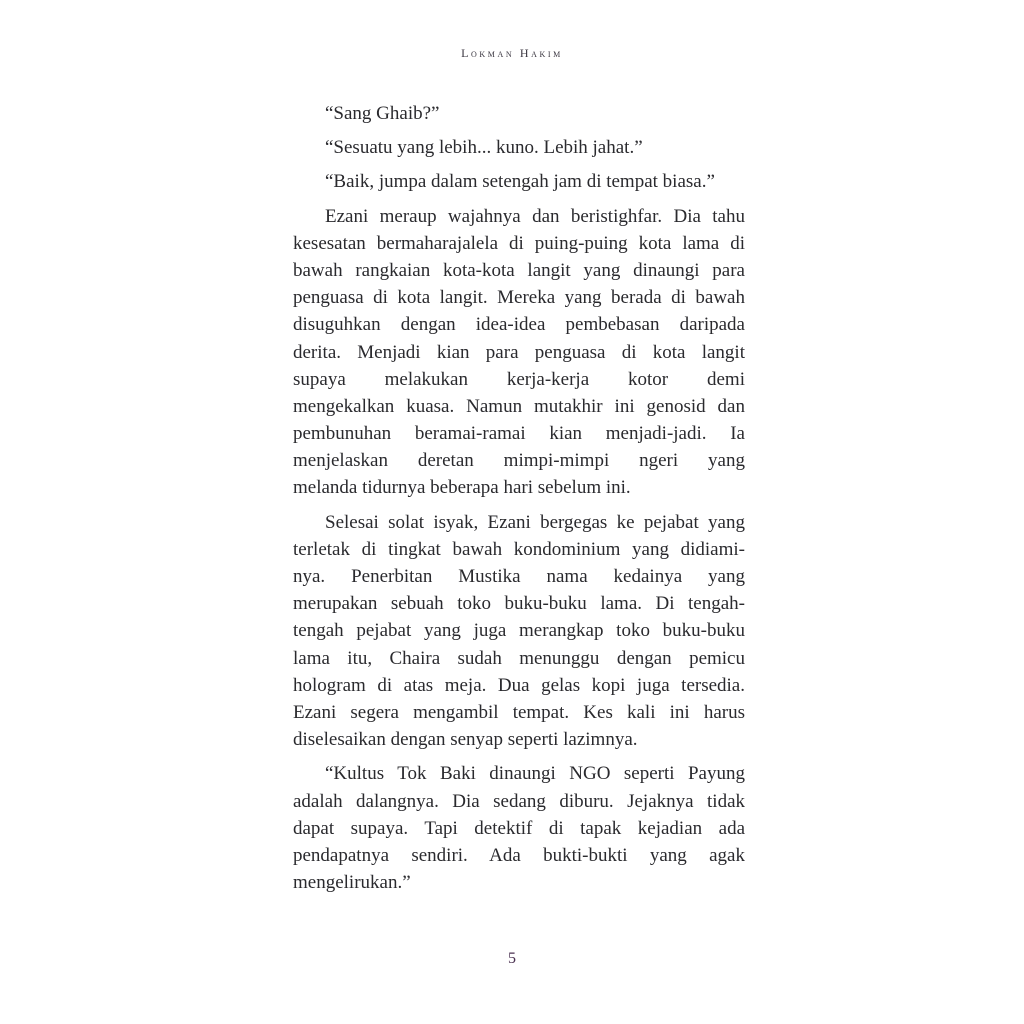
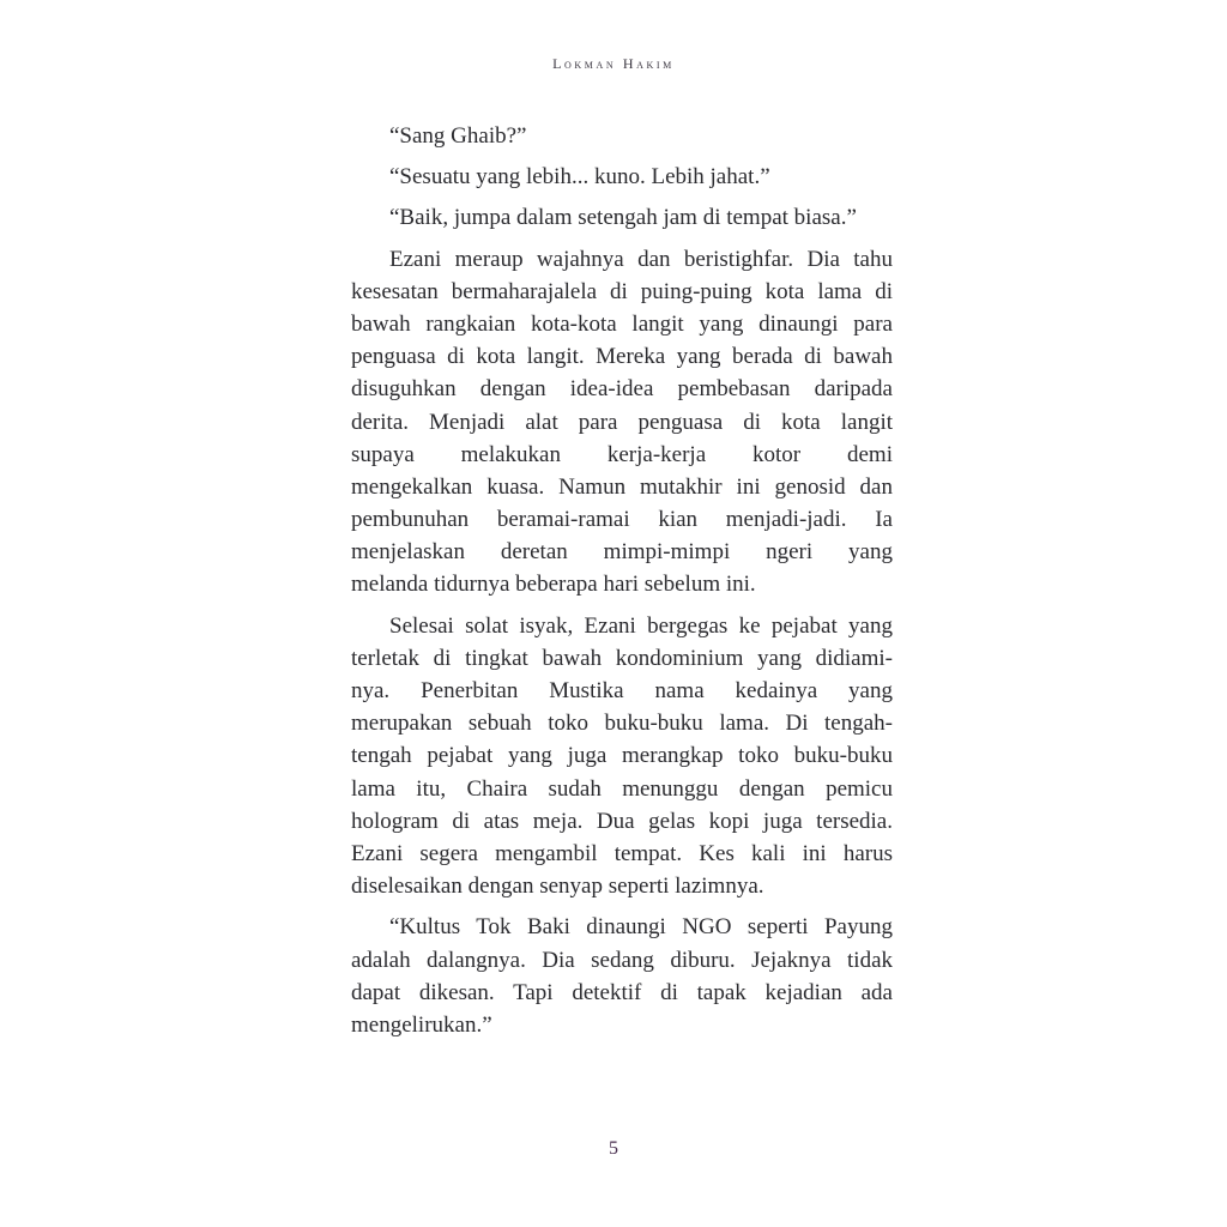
  Lokman Hakim
  “Sang Ghaib?”
  “Sesuatu yang lebih... kuno. Lebih jahat.”
  “Baik, jumpa dalam setengah jam di tempat biasa.”
  Ezani meraup wajahnya dan beristighfar. Dia tahu
  kesesatan bermaharajalela di puing-puing kota lama di
  bawah rangkaian kota-kota langit yang dinaungi para
  penguasa di kota langit. Mereka yang berada di bawah
  disuguhkan dengan idea-idea pembebasan daripada
- derita. Menjadi kian para penguasa di kota langit
+ derita. Menjadi alat para penguasa di kota langit
  supaya melakukan kerja-kerja kotor demi
  mengekalkan kuasa. Namun mutakhir ini genosid dan
  pembunuhan beramai-ramai kian menjadi-jadi. Ia
  menjelaskan deretan mimpi-mimpi ngeri yang
  melanda tidurnya beberapa hari sebelum ini.
  Selesai solat isyak, Ezani bergegas ke pejabat yang
  terletak di tingkat bawah kondominium yang didiami-
  nya. Penerbitan Mustika nama kedainya yang
  merupakan sebuah toko buku-buku lama. Di tengah-
  tengah pejabat yang juga merangkap toko buku-buku
  lama itu, Chaira sudah menunggu dengan pemicu
  hologram di atas meja. Dua gelas kopi juga tersedia.
  Ezani segera mengambil tempat. Kes kali ini harus
  diselesaikan dengan senyap seperti lazimnya.
  “Kultus Tok Baki dinaungi NGO seperti Payung
  adalah dalangnya. Dia sedang diburu. Jejaknya tidak
- dapat supaya. Tapi detektif di tapak kejadian ada
+ dapat dikesan. Tapi detektif di tapak kejadian ada
- pendapatnya sendiri. Ada bukti-bukti yang agak
  mengelirukan.”
  5
